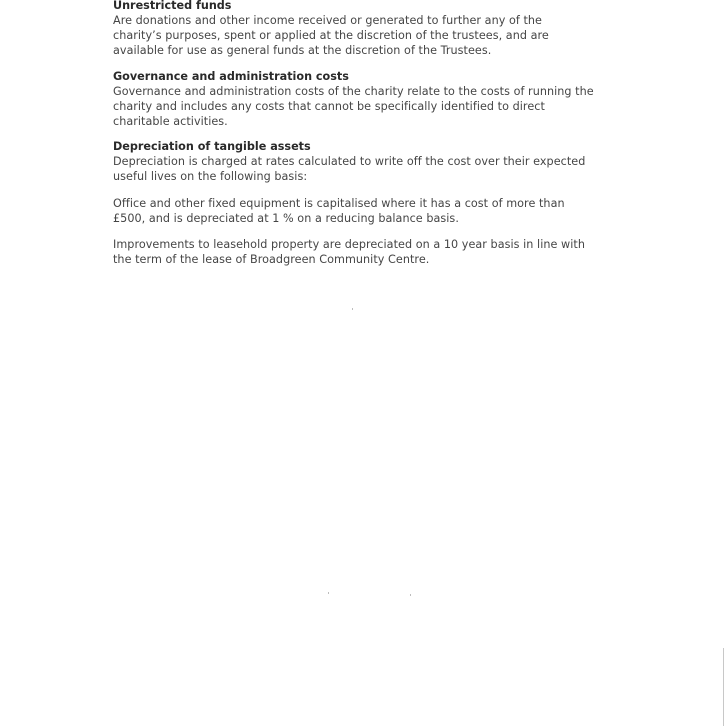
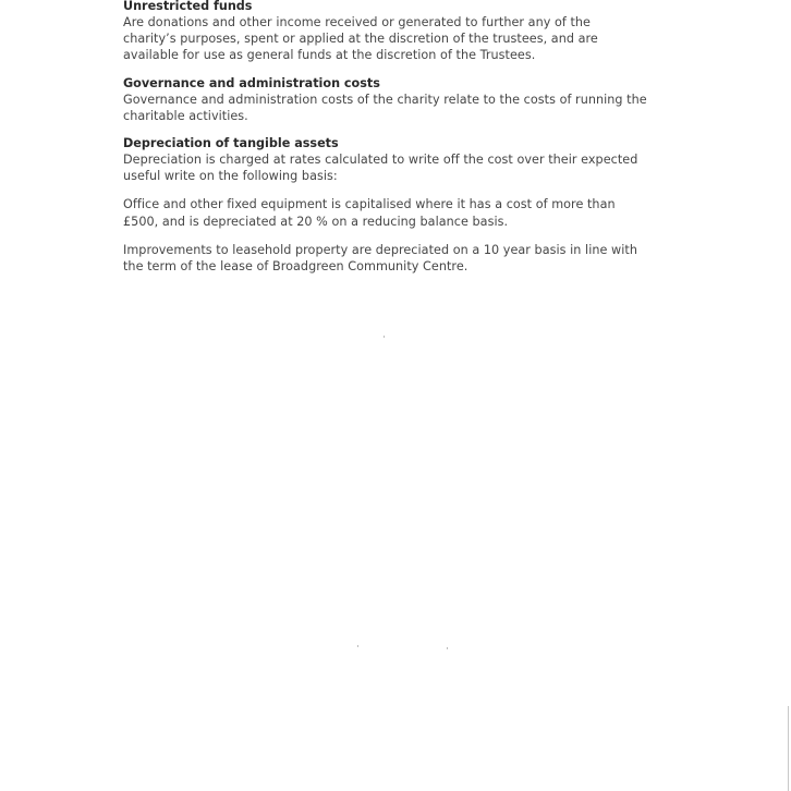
  Unrestricted funds
  Are donations and other income received or generated to further any of the
  charity’s purposes, spent or applied at the discretion of the trustees, and are
  available for use as general funds at the discretion of the Trustees.
  Governance and administration costs
  Governance and administration costs of the charity relate to the costs of running the
- charity and includes any costs that cannot be specifically identified to direct
  charitable activities.
  Depreciation of tangible assets
  Depreciation is charged at rates calculated to write off the cost over their expected
- useful lives on the following basis:
+ useful write on the following basis:
  Office and other fixed equipment is capitalised where it has a cost of more than
- £500, and is depreciated at 1 % on a reducing balance basis.
+ £500, and is depreciated at 20 % on a reducing balance basis.
  Improvements to leasehold property are depreciated on a 10 year basis in line with
  the term of the lease of Broadgreen Community Centre.
